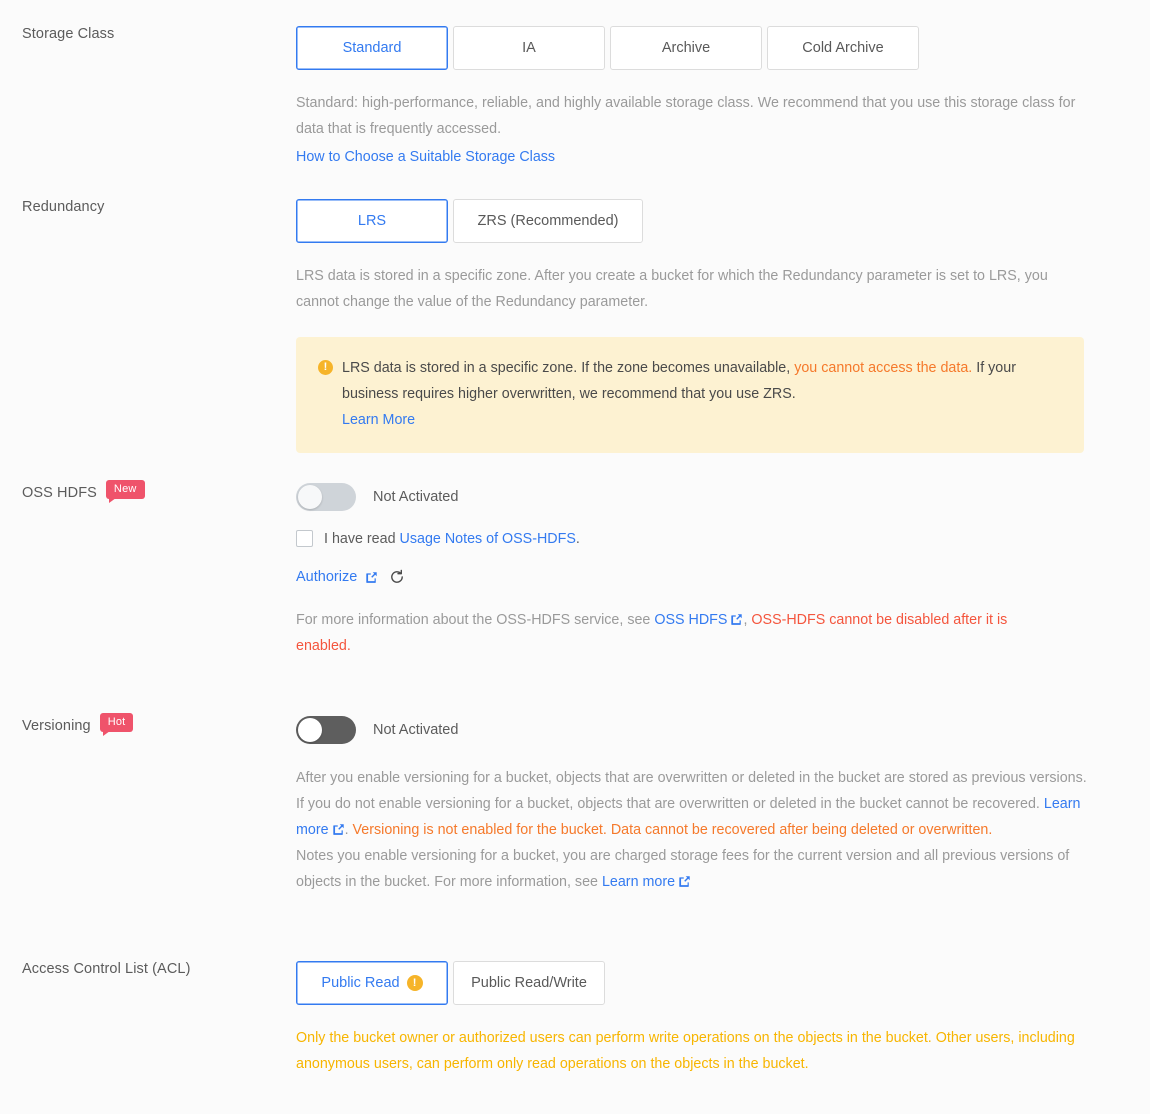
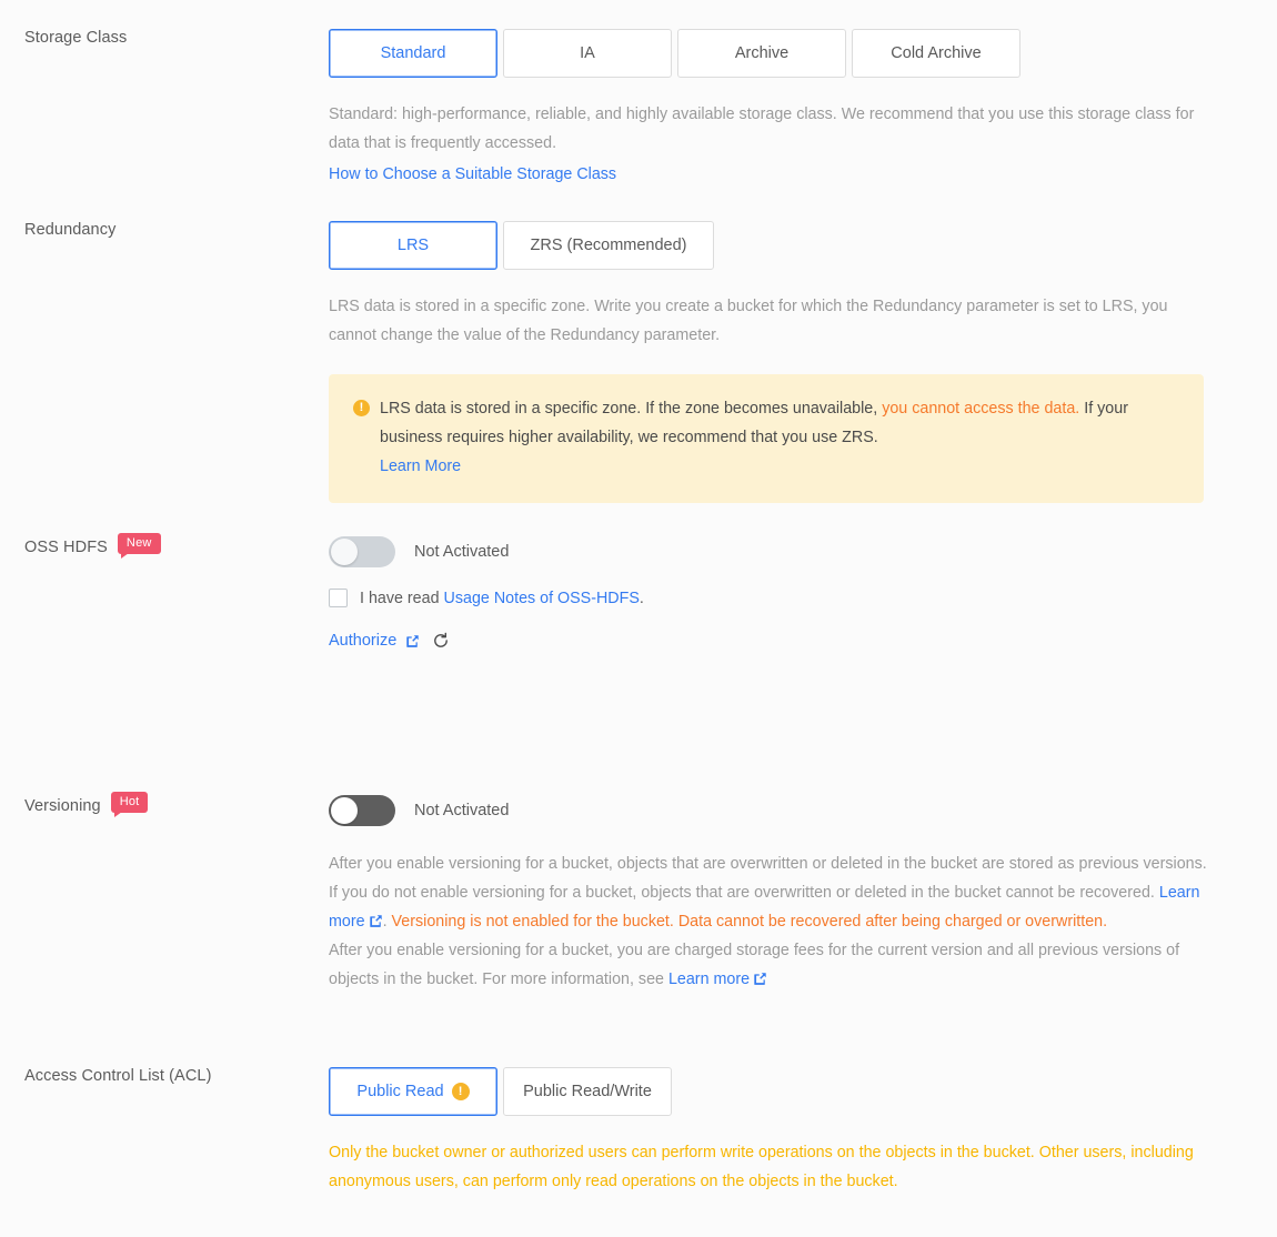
  Storage Class
  Standard
  IA
  Archive
  Cold Archive
  Standard: high-performance, reliable, and highly available storage class. We recommend that you use this storage class for data that is frequently accessed.
  How to Choose a Suitable Storage Class
  Redundancy
  LRS
  ZRS (Recommended)
- LRS data is stored in a specific zone. After you create a bucket for which the Redundancy parameter is set to LRS, you cannot change the value of the Redundancy parameter.
+ LRS data is stored in a specific zone. Write you create a bucket for which the Redundancy parameter is set to LRS, you cannot change the value of the Redundancy parameter.
  !
- LRS data is stored in a specific zone. If the zone becomes unavailable, you cannot access the data. If your business requires higher overwritten, we recommend that you use ZRS.
+ LRS data is stored in a specific zone. If the zone becomes unavailable, you cannot access the data. If your business requires higher availability, we recommend that you use ZRS.
  Learn More
  OSS HDFS
  New
  Not Activated
  I have read Usage Notes of OSS-HDFS.
  Authorize
- For more information about the OSS-HDFS service, see OSS HDFS , OSS-HDFS cannot be disabled after it is enabled.
  Versioning
  Hot
  Not Activated
- After you enable versioning for a bucket, objects that are overwritten or deleted in the bucket are stored as previous versions. If you do not enable versioning for a bucket, objects that are overwritten or deleted in the bucket cannot be recovered. Learn more . Versioning is not enabled for the bucket. Data cannot be recovered after being deleted or overwritten.
+ After you enable versioning for a bucket, objects that are overwritten or deleted in the bucket are stored as previous versions. If you do not enable versioning for a bucket, objects that are overwritten or deleted in the bucket cannot be recovered. Learn more . Versioning is not enabled for the bucket. Data cannot be recovered after being charged or overwritten.
- Notes you enable versioning for a bucket, you are charged storage fees for the current version and all previous versions of objects in the bucket. For more information, see Learn more
+ After you enable versioning for a bucket, you are charged storage fees for the current version and all previous versions of objects in the bucket. For more information, see Learn more
  Access Control List (ACL)
  Public Read
  !
  Public Read/Write
  Only the bucket owner or authorized users can perform write operations on the objects in the bucket. Other users, including anonymous users, can perform only read operations on the objects in the bucket.
